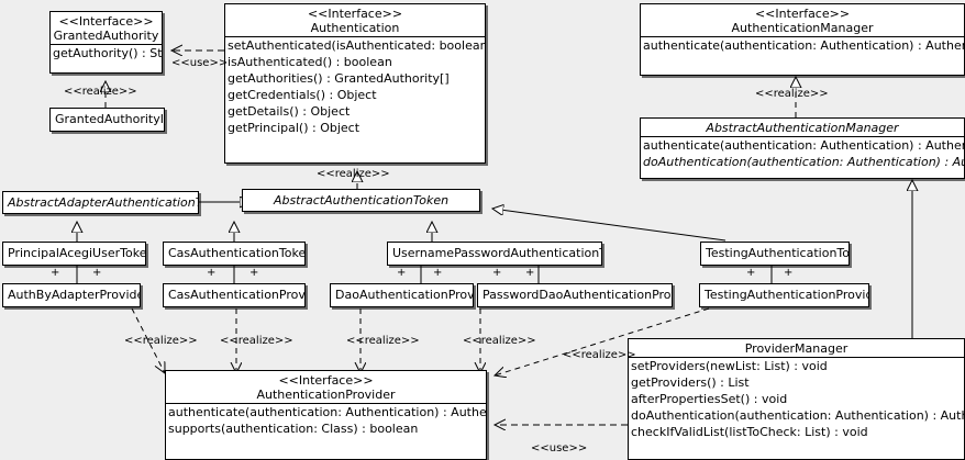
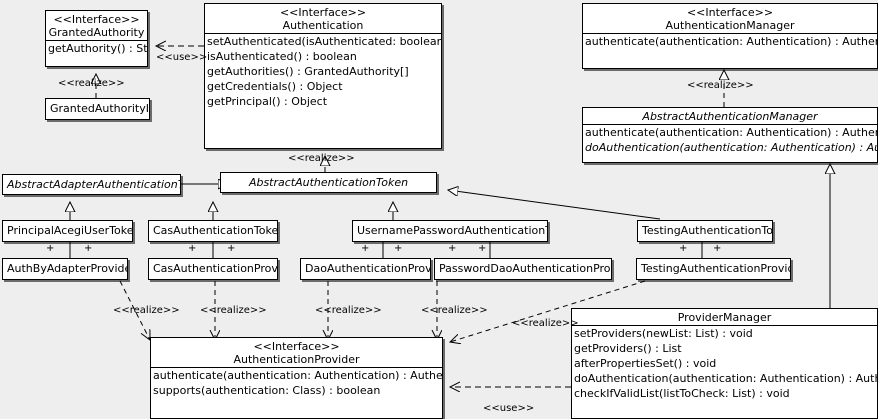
  <<Interface>>
  GrantedAuthority
  getAuthority() : St
  GrantedAuthorityI
  <<Interface>>
  Authentication
  setAuthenticated(isAuthenticated: boolean
  isAuthenticated() : boolean
  getAuthorities() : GrantedAuthority[]
  getCredentials() : Object
- getDetails() : Object
  getPrincipal() : Object
  <<Interface>>
  AuthenticationManager
  authenticate(authentication: Authentication) : Authe
  AbstractAuthenticationManager
  authenticate(authentication: Authentication) : Authe
  doAuthentication(authentication: Authentication) : A
  AbstractAdapterAuthentication
  AbstractAuthenticationToken
  PrincipalAcegiUserToke
  CasAuthenticationToke
  UsernamePasswordAuthentication
  TestingAuthenticationTo
  AuthByAdapterProvid
  CasAuthenticationProv
  DaoAuthenticationProv
  PasswordDaoAuthenticationPro
  TestingAuthenticationProvi
  <<Interface>>
  AuthenticationProvider
  authenticate(authentication: Authentication) : Authe
  supports(authentication: Class) : boolean
  ProviderManager
  setProviders(newList: List) : void
  getProviders() : List
  afterPropertiesSet() : void
  doAuthentication(authentication: Authentication) : Aut
  checkIfValidList(listToCheck: List) : void
  <<use>>
  <<realize>>
  <<realize>>
  <<realize>>
  <<realize>>
  <<realize>>
  <<realize>>
  <<realize>>
  <<realize>>
  <<use>>
  +
  +
  +
  +
  +
  +
  +
  +
  +
  +
